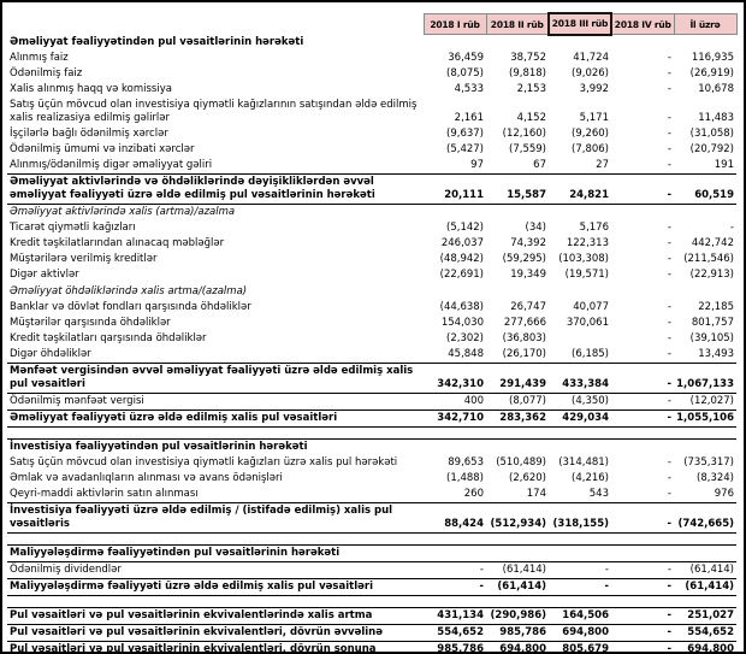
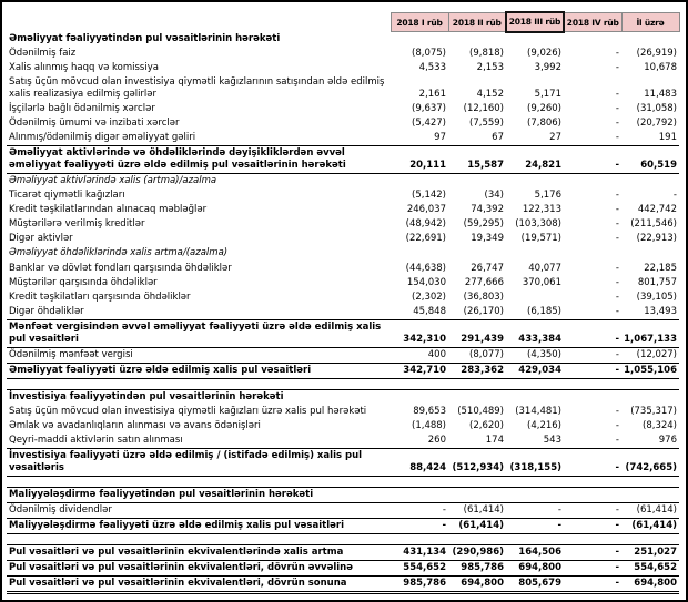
  	2018 I rüb	2018 II rüb	2018 III rüb	2018 IV rüb	İl üzrə
  Əməliyyat fəaliyyətindən pul vəsaitlərinin hərəkəti
- Alınmış faiz	36,459	38,752	41,724	-	116,935
  Ödənilmiş faiz	(8,075)	(9,818)	(9,026)	-	(26,919)
  Xalis alınmış haqq və komissiya	4,533	2,153	3,992	-	10,678
  Satış üçün mövcud olan investisiya qiymətli kağızlarının satışından əldə edilmiş xalis realizasiya edilmiş gəlirlər	2,161	4,152	5,171	-	11,483
  İşçilərlə bağlı ödənilmiş xərclər	(9,637)	(12,160)	(9,260)	-	(31,058)
  Ödənilmiş ümumi və inzibati xərclər	(5,427)	(7,559)	(7,806)	-	(20,792)
  Alınmış/ödənilmiş digər əməliyyat gəliri	97	67	27	-	191
  Əməliyyat aktivlərində və öhdəliklərində dəyişikliklərdən əvvəl əməliyyat fəaliyyəti üzrə əldə edilmiş pul vəsaitlərinin hərəkəti	20,111	15,587	24,821	-	60,519
  Əməliyyat aktivlərində xalis (artma)/azalma
  Ticarət qiymətli kağızları	(5,142)	(34)	5,176	-	-
  Kredit təşkilatlarından alınacaq məbləğlər	246,037	74,392	122,313	-	442,742
  Müştərilərə verilmiş kreditlər	(48,942)	(59,295)	(103,308)	-	(211,546)
  Digər aktivlər	(22,691)	19,349	(19,571)	-	(22,913)
  Əməliyyat öhdəliklərində xalis artma/(azalma)
  Banklar və dövlət fondları qarşısında öhdəliklər	(44,638)	26,747	40,077	-	22,185
  Müştərilər qarşısında öhdəliklər	154,030	277,666	370,061	-	801,757
  Kredit təşkilatları qarşısında öhdəliklər	(2,302)	(36,803)		-	(39,105)
  Digər öhdəliklər	45,848	(26,170)	(6,185)	-	13,493
  Mənfəət vergisindən əvvəl əməliyyat fəaliyyəti üzrə əldə edilmiş xalis pul vəsaitləri	342,310	291,439	433,384	-	1,067,133
  Ödənilmiş mənfəət vergisi	400	(8,077)	(4,350)	-	(12,027)
  Əməliyyat fəaliyyəti üzrə əldə edilmiş xalis pul vəsaitləri	342,710	283,362	429,034	-	1,055,106
  İnvestisiya fəaliyyətindən pul vəsaitlərinin hərəkəti
  Satış üçün mövcud olan investisiya qiymətli kağızları üzrə xalis pul hərəkəti	89,653	(510,489)	(314,481)	-	(735,317)
  Əmlak və avadanlıqların alınması və avans ödənişləri	(1,488)	(2,620)	(4,216)	-	(8,324)
  Qeyri-maddi aktivlərin satın alınması	260	174	543	-	976
  İnvestisiya fəaliyyəti üzrə əldə edilmiş / (istifadə edilmiş) xalis pul vəsaitləris	88,424	(512,934)	(318,155)	-	(742,665)
  Maliyyələşdirmə fəaliyyətindən pul vəsaitlərinin hərəkəti
  Ödənilmiş dividendlər	-	(61,414)	-	-	(61,414)
  Maliyyələşdirmə fəaliyyəti üzrə əldə edilmiş xalis pul vəsaitləri	-	(61,414)	-	-	(61,414)
  Pul vəsaitləri və pul vəsaitlərinin ekvivalentlərində xalis artma	431,134	(290,986)	164,506	-	251,027
  Pul vəsaitləri və pul vəsaitlərinin ekvivalentləri, dövrün əvvəlinə	554,652	985,786	694,800	-	554,652
  Pul vəsaitləri və pul vəsaitlərinin ekvivalentləri, dövrün sonuna	985,786	694,800	805,679	-	694,800
